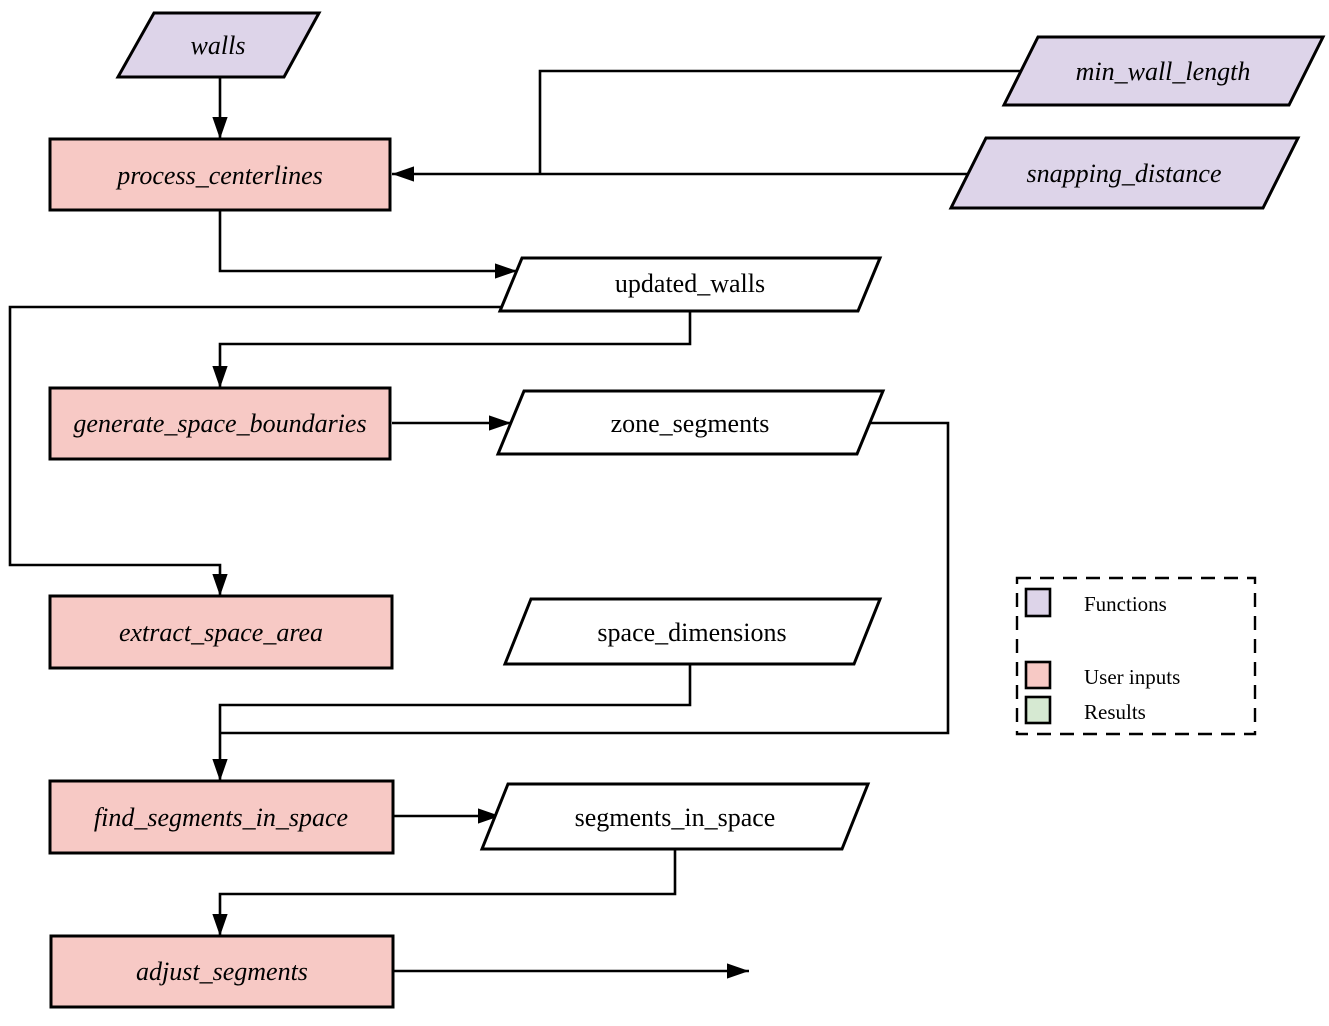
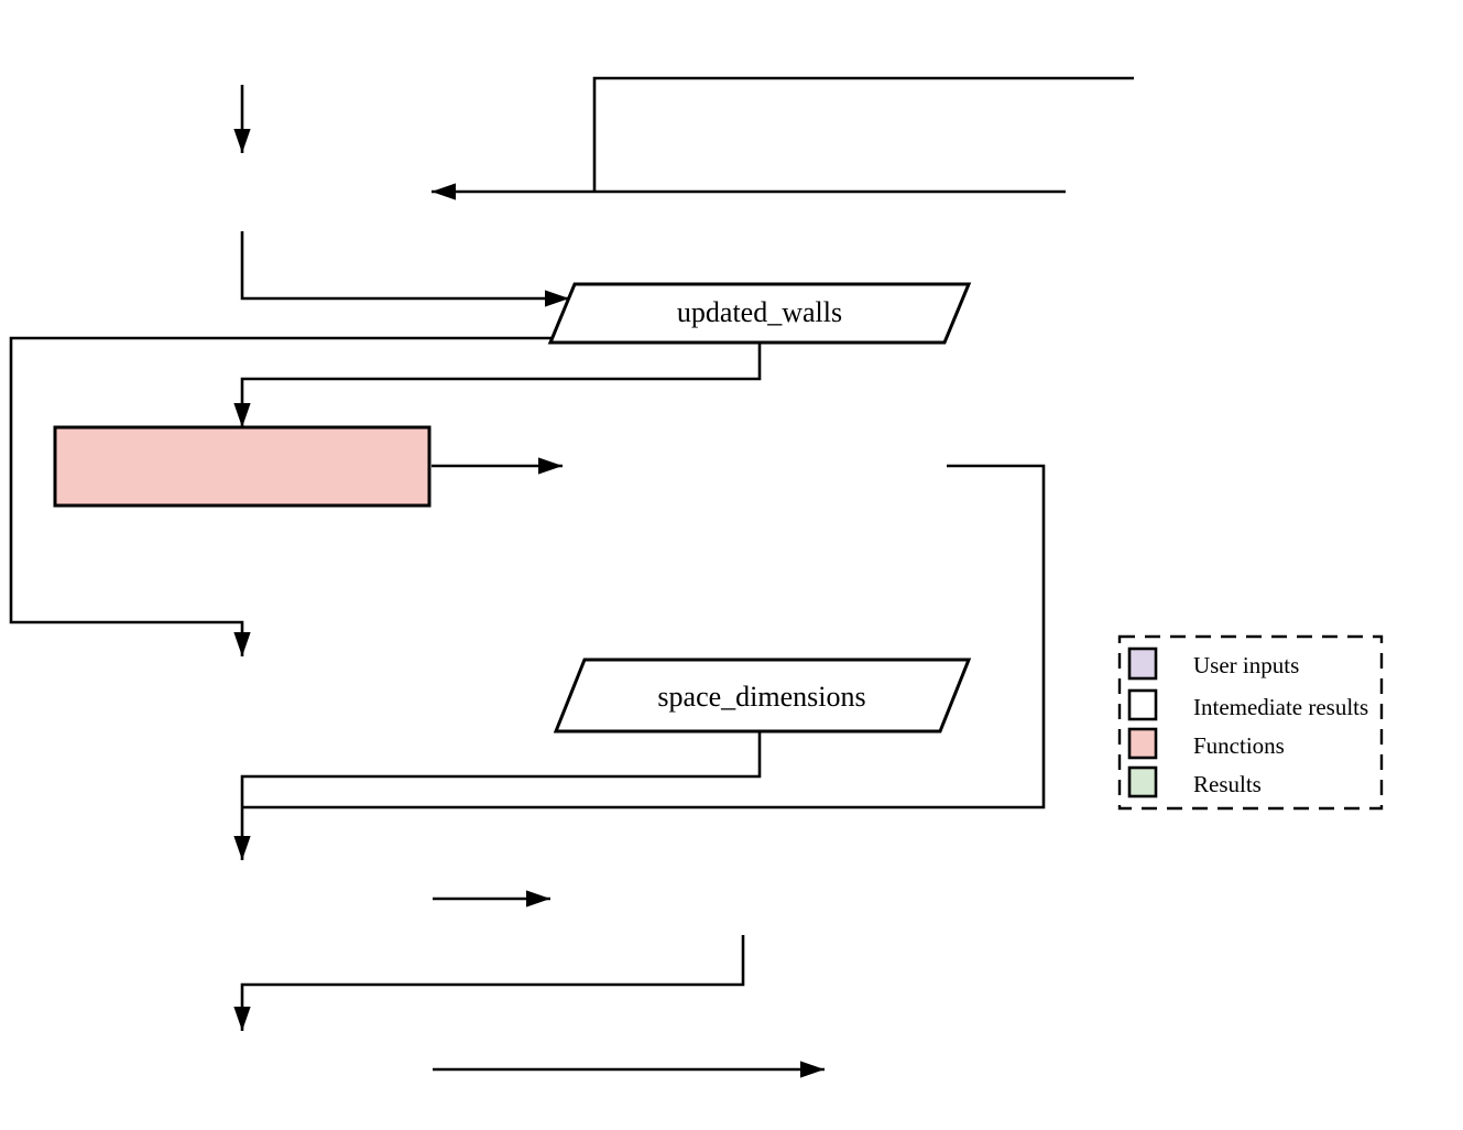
- walls
- min_wall_length
- snapping_distance
- process_centerlines
- generate_space_boundaries
- extract_space_area
- find_segments_in_space
- adjust_segments
  updated_walls
- zone_segments
  space_dimensions
- segments_in_space
- Functions
+ User inputs
+ Intemediate results
- User inputs
+ Functions
  Results
